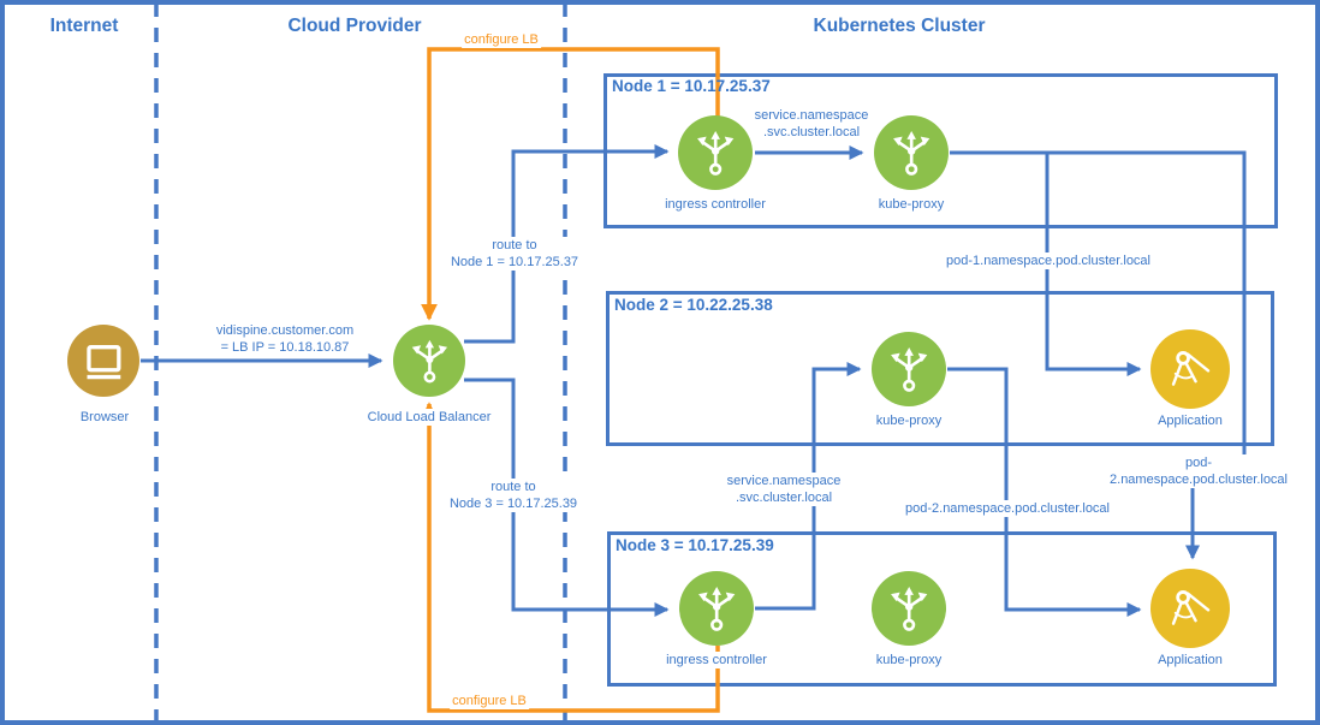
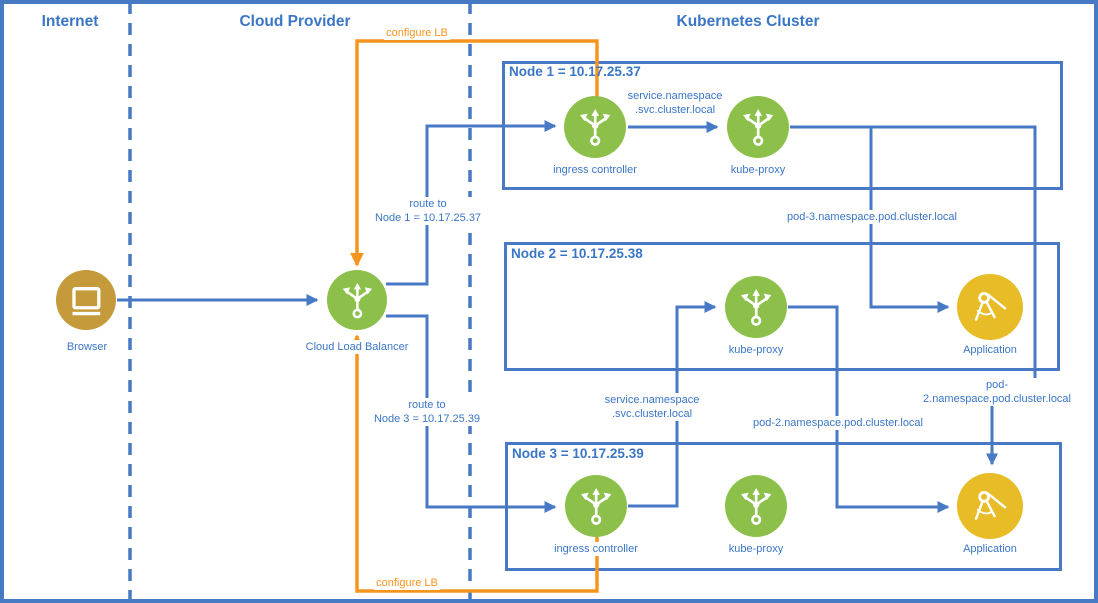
  Internet
  Cloud Provider
  Kubernetes Cluster
  Node 1 = 10.17.25.37
- Node 2 = 10.22.25.38
+ Node 2 = 10.17.25.38
  Node 3 = 10.17.25.39
  Browser
  Cloud Load Balancer
  ingress controller
  kube-proxy
  kube-proxy
  Application
  ingress controller
  kube-proxy
  Application
- vidispine.customer.com
- = LB IP = 10.18.10.87
  configure LB
  configure LB
  route to
  Node 1 = 10.17.25.37
  route to
  Node 3 = 10.17.25.39
  service.namespace
  .svc.cluster.local
  service.namespace
  .svc.cluster.local
- pod-1.namespace.pod.cluster.local
+ pod-3.namespace.pod.cluster.local
  pod-2.namespace.pod.cluster.local
  pod-2.namespace.pod.cluster.local
